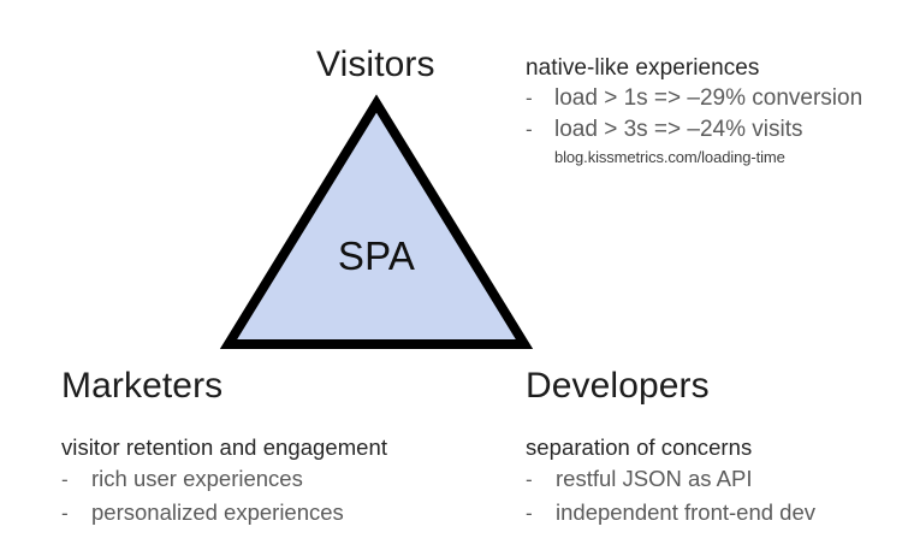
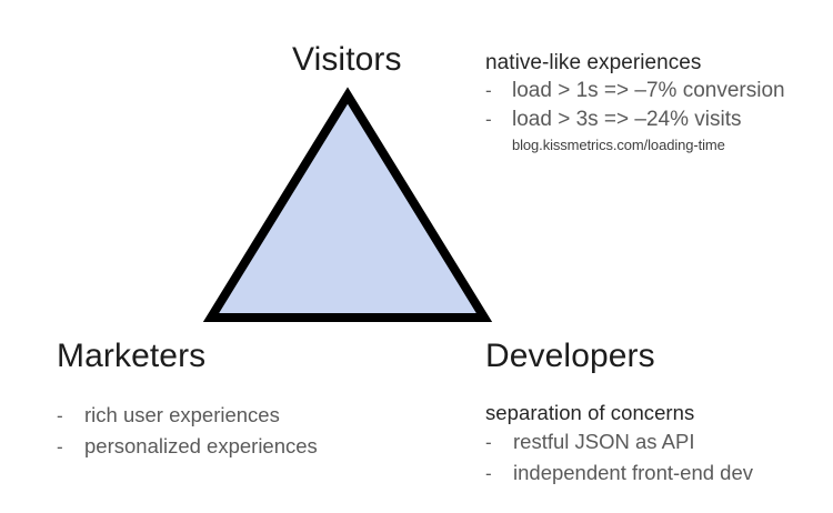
  Visitors
- SPA
  native-like experiences
  -
- load > 1s => –29% conversion
+ load > 1s => –7% conversion
  -
  load > 3s => –24% visits
  blog.kissmetrics.com/loading-time
  Marketers
- visitor retention and engagement
  -
  rich user experiences
  -
  personalized experiences
  Developers
  separation of concerns
  -
  restful JSON as API
  -
  independent front-end dev
